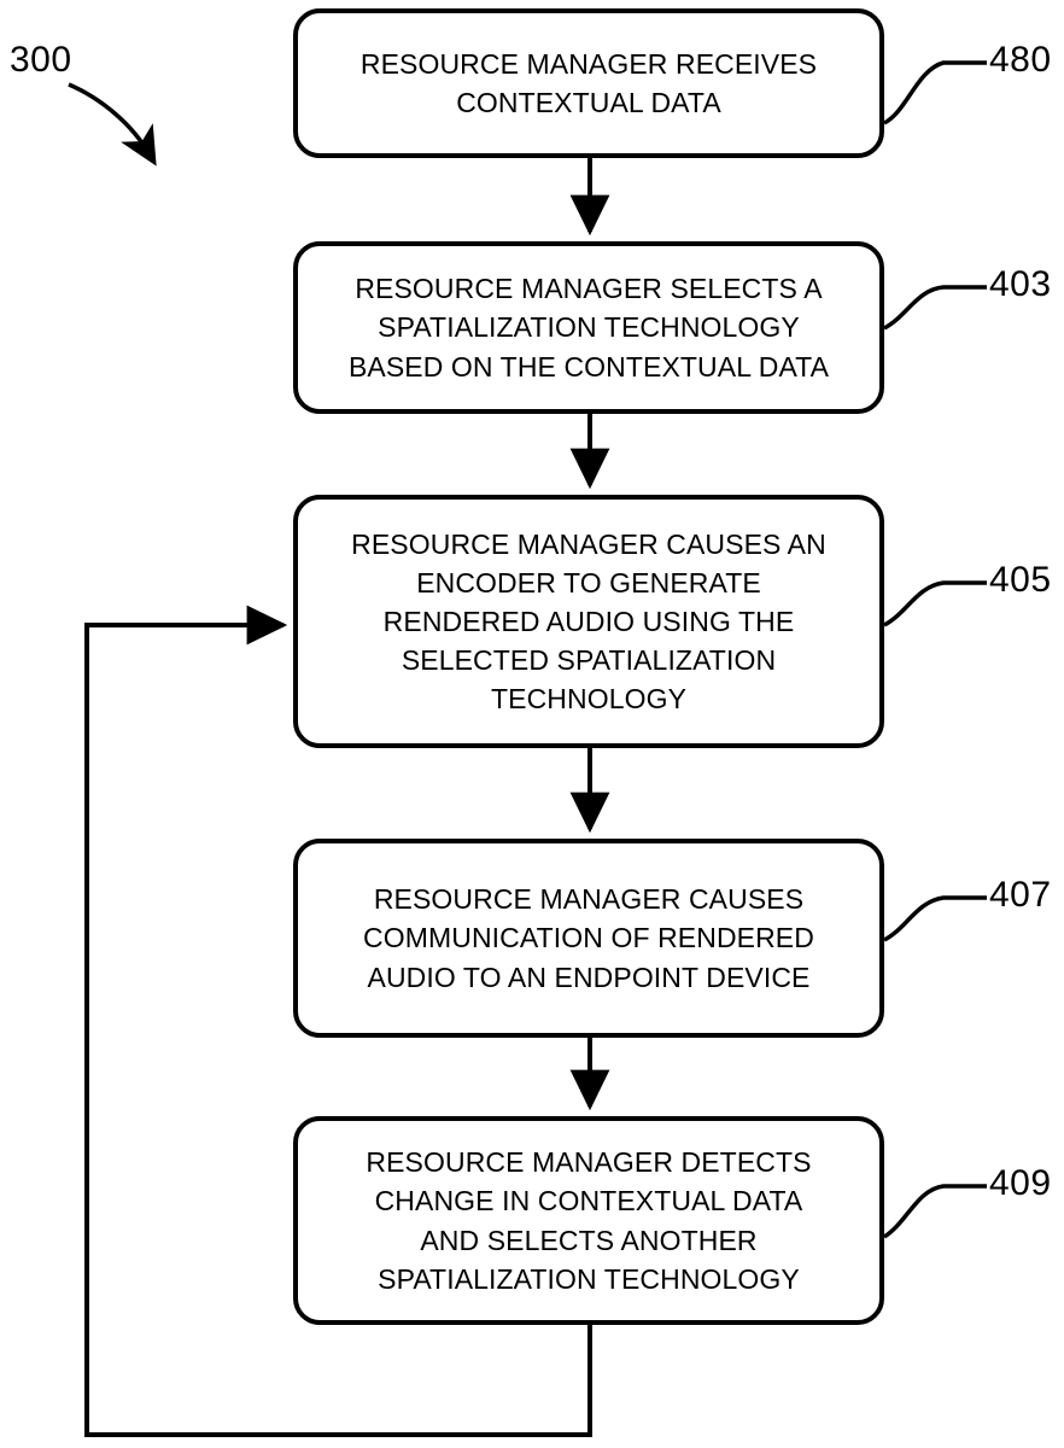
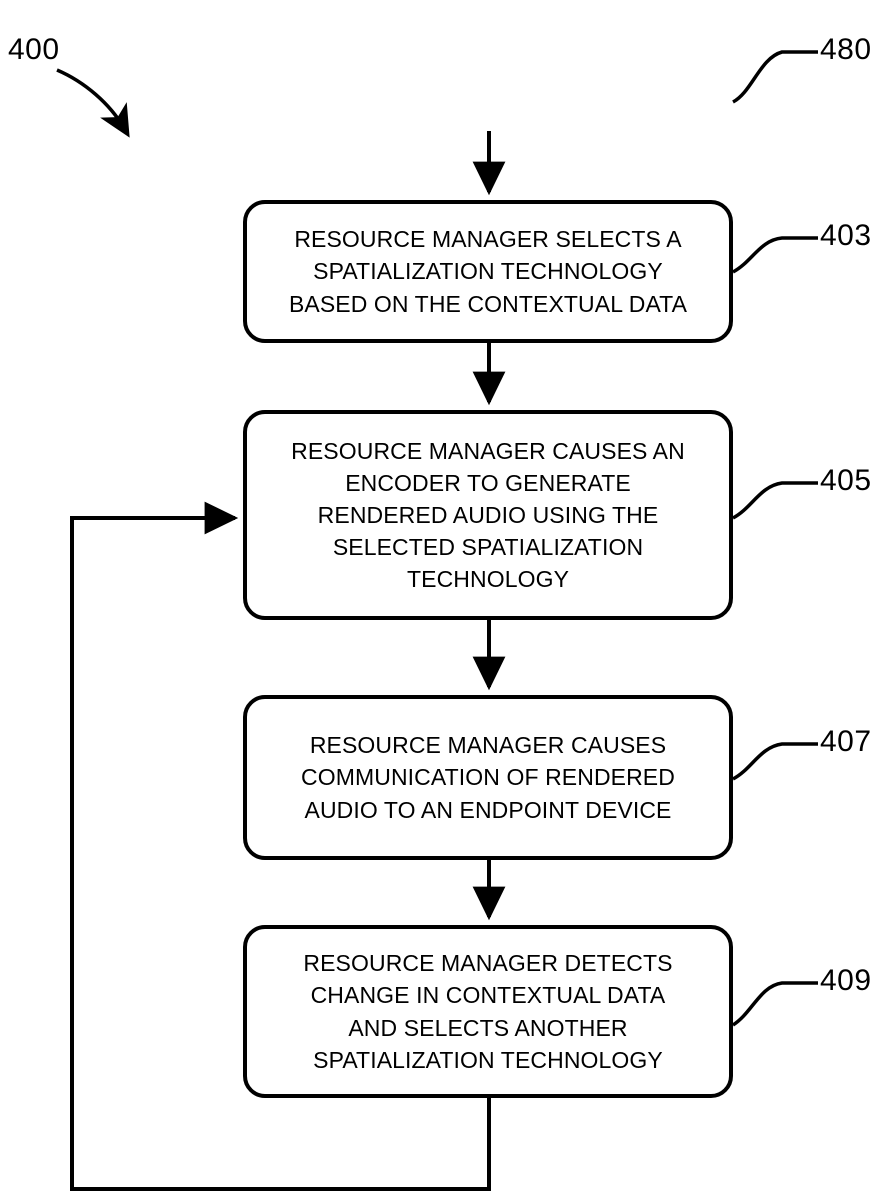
- RESOURCE MANAGER RECEIVES
- CONTEXTUAL DATA
  480
  RESOURCE MANAGER SELECTS A
  SPATIALIZATION TECHNOLOGY
  BASED ON THE CONTEXTUAL DATA
  403
  RESOURCE MANAGER CAUSES AN
  ENCODER TO GENERATE
  RENDERED AUDIO USING THE
  SELECTED SPATIALIZATION
  TECHNOLOGY
  405
  RESOURCE MANAGER CAUSES
  COMMUNICATION OF RENDERED
  AUDIO TO AN ENDPOINT DEVICE
  407
  RESOURCE MANAGER DETECTS
  CHANGE IN CONTEXTUAL DATA
  AND SELECTS ANOTHER
  SPATIALIZATION TECHNOLOGY
  409
- 300
+ 400
